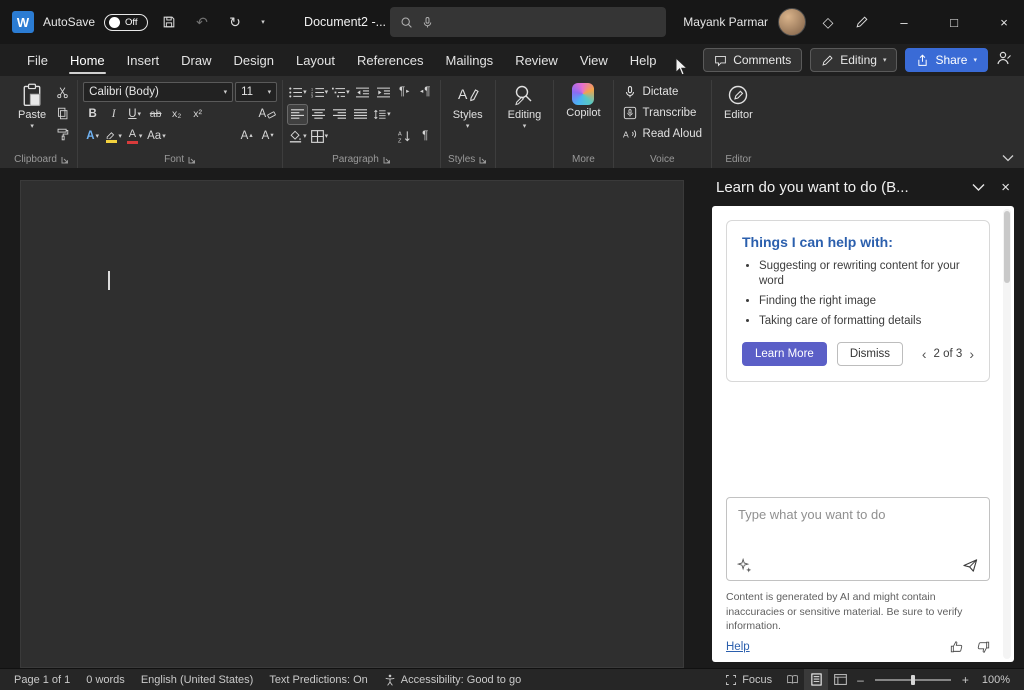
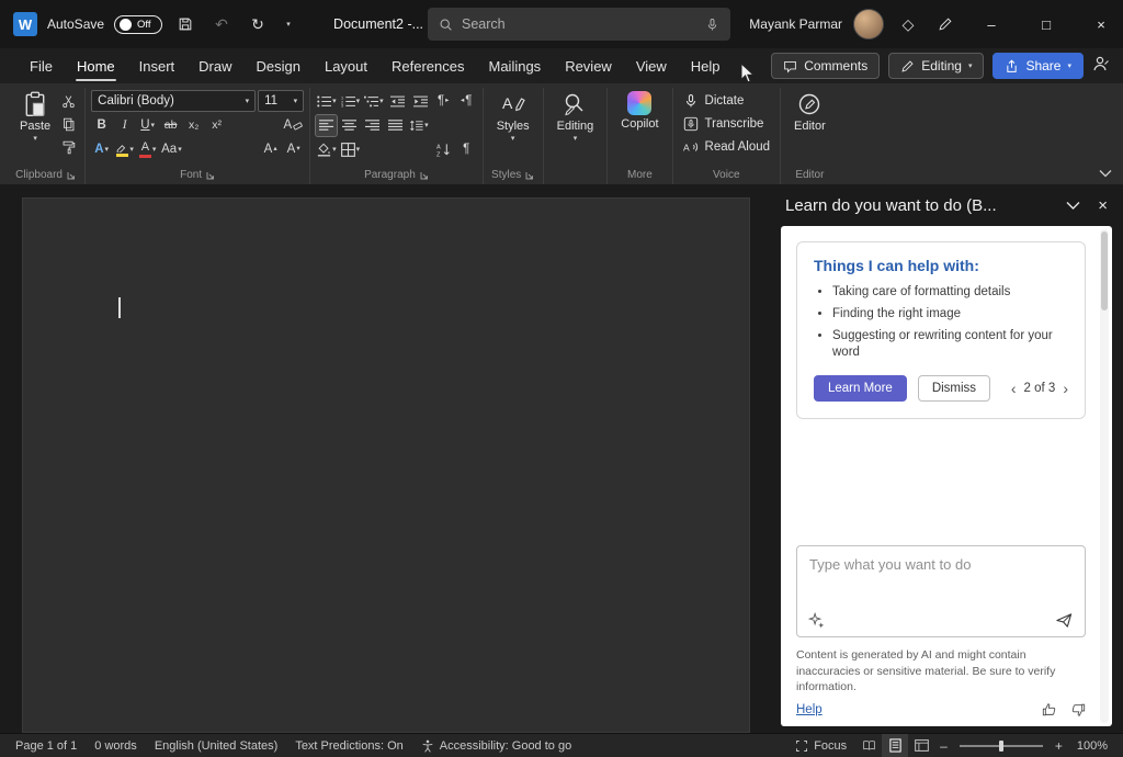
  W
  AutoSave
  Off
  ↶
  ↻
  Document2 -...
+ Search
  Mayank Parmar
  ◇
  –
  □
  ×
  File
  Home
  Insert
  Draw
  Design
  Layout
  References
  Mailings
  Review
  View
  Help
  Comments
  Editing
  Share
  Paste
  Clipboard
  Calibri (Body)
  11
  B
  I
  U
  ab
  x₂
  x²
  A
  A
  A
  Aa
  A
  A
  Font
  ¶
  ¶
  ¶
  Paragraph
  A
  Styles
  Styles
  Editing
  Copilot
  More
  Dictate
  Transcribe
  A
  Read Aloud
  Voice
  Editor
  Editor
  Learn do you want to do (B...
  ×
  Things I can help with:
- Suggesting or rewriting content for your word
+ Taking care of formatting details
  Finding the right image
- Taking care of formatting details
+ Suggesting or rewriting content for your word
  Learn More
  Dismiss
  ‹
  2 of 3
  ›
  Type what you want to do
  Content is generated by AI and might contain inaccuracies or sensitive material. Be sure to verify information.
  Help
  Page 1 of 1
  0 words
  English (United States)
  Text Predictions: On
  Accessibility: Good to go
  Focus
  –
  +
  100%
